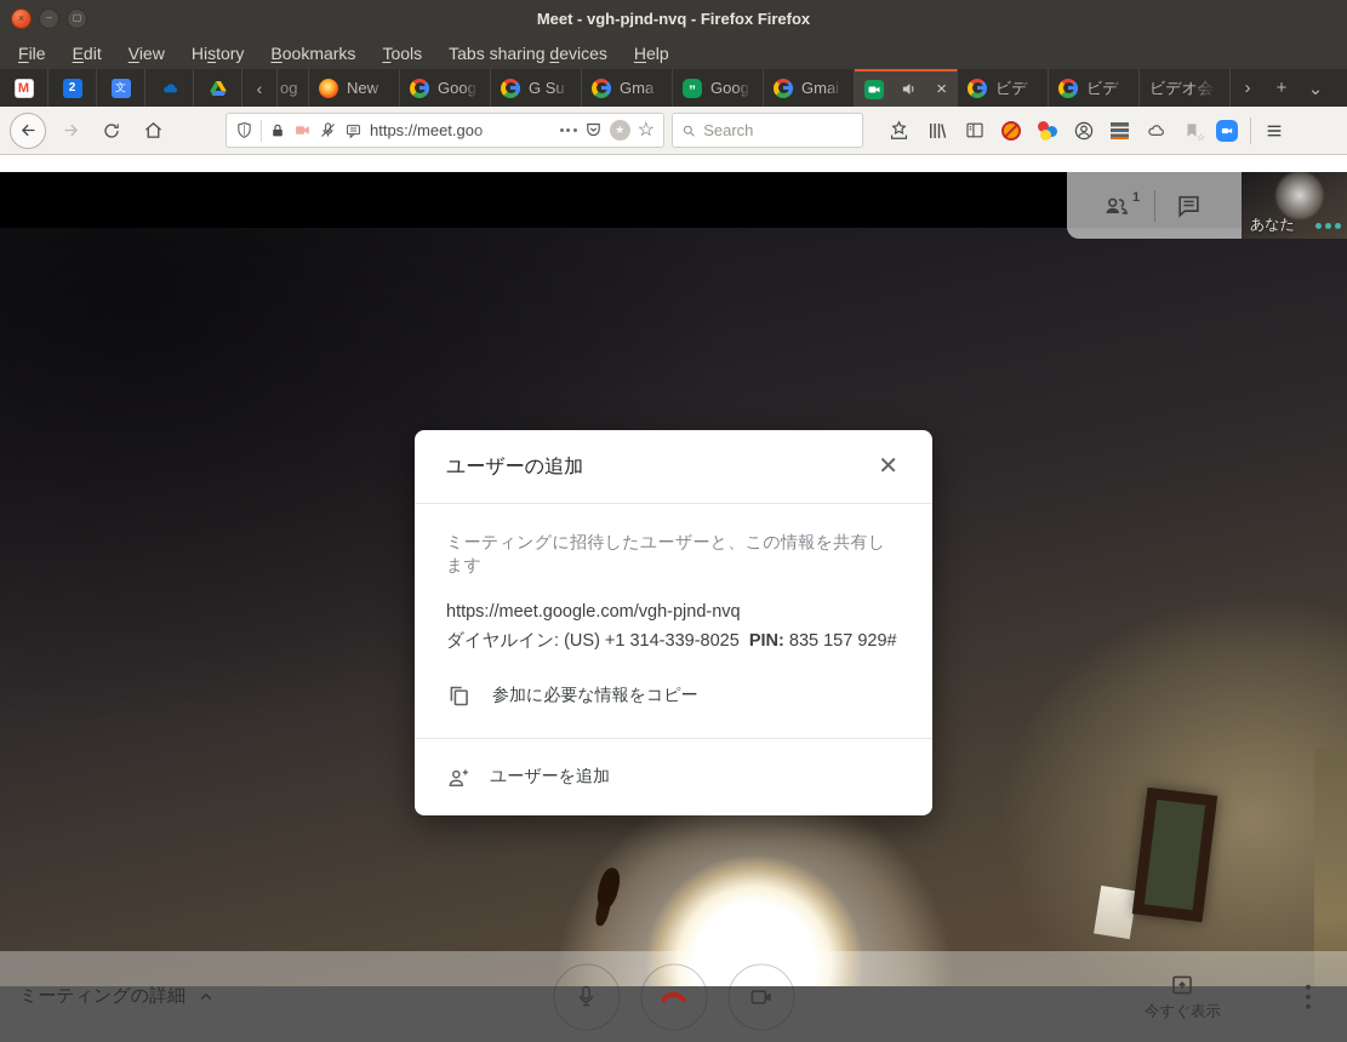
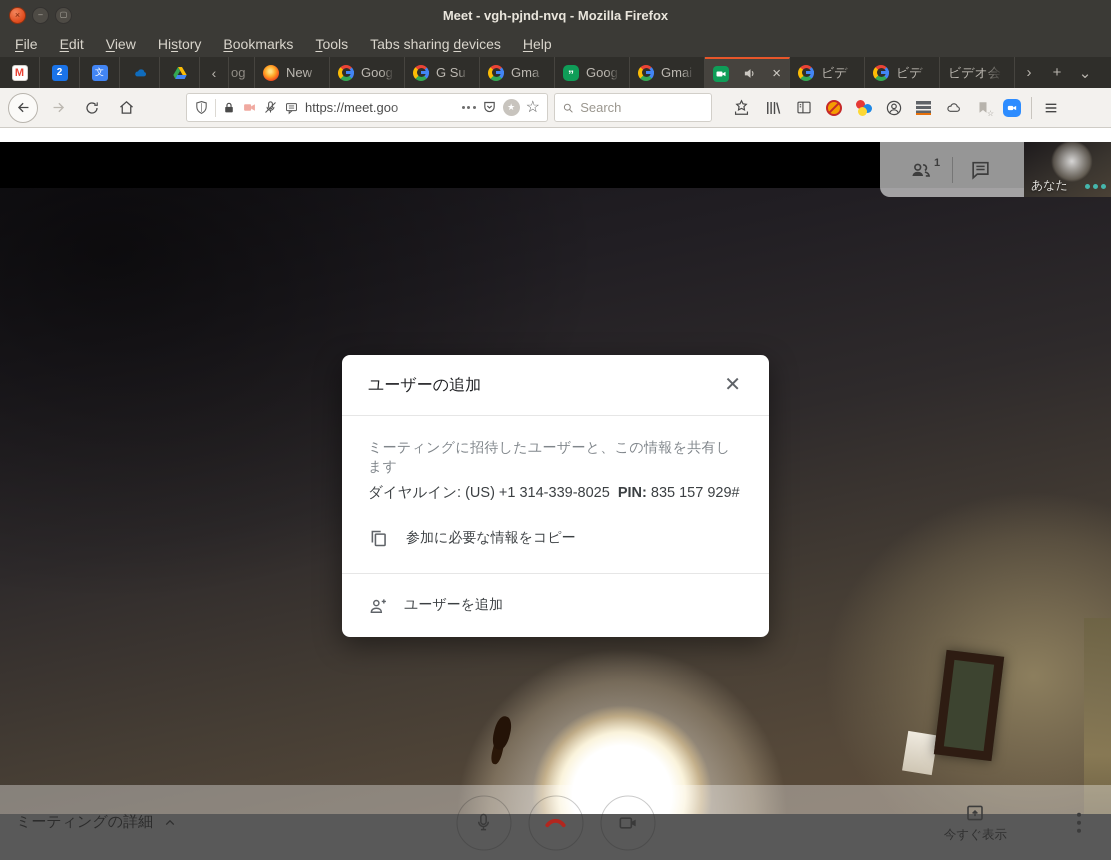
  ×
  –
  ▢
- Meet - vgh-pjnd-nvq - Firefox Firefox
+ Meet - vgh-pjnd-nvq - Mozilla Firefox
  File
  Edit
  View
  History
  Bookmarks
  Tools
  Tabs sharing devices
  Help
  M
  2
  文
  ‹
  og
  New
  Goog
  G Su
  Gma
  ”
  Goog
  Gmai
  ×
  ビデ
  ビデ
  ビデオ会
  ›
  +
  ⌄
  https://meet.goo
  ★
  ☆
  Search
  ☆
  1
  あなた
  ユーザーの追加
  ✕
  ミーティングに招待したユーザーと、この情報を共有します
- https://meet.google.com/vgh-pjnd-nvq
  ダイヤルイン: (US) +1 314-339-8025 PIN: 835 157 929#
  参加に必要な情報をコピー
  ユーザーを追加
  ミーティングの詳細
  今すぐ表示
